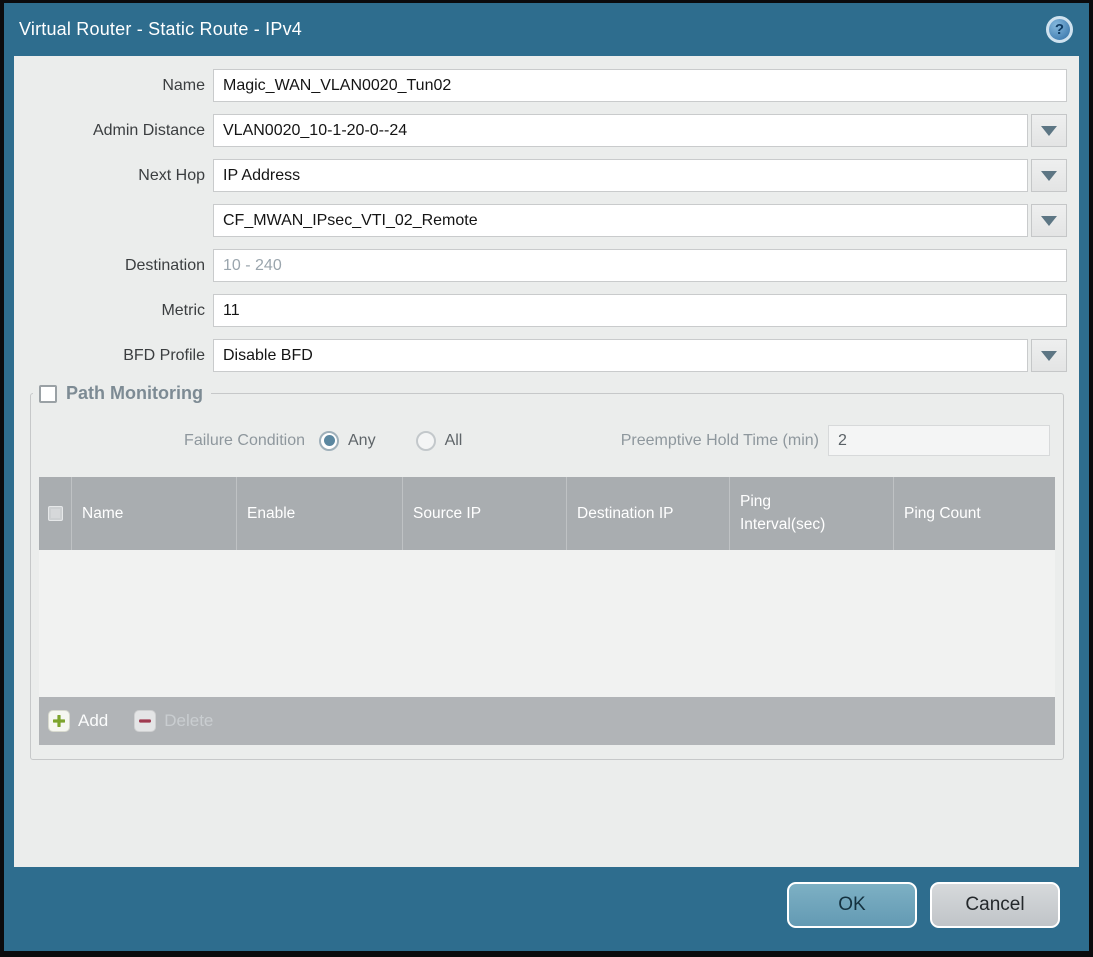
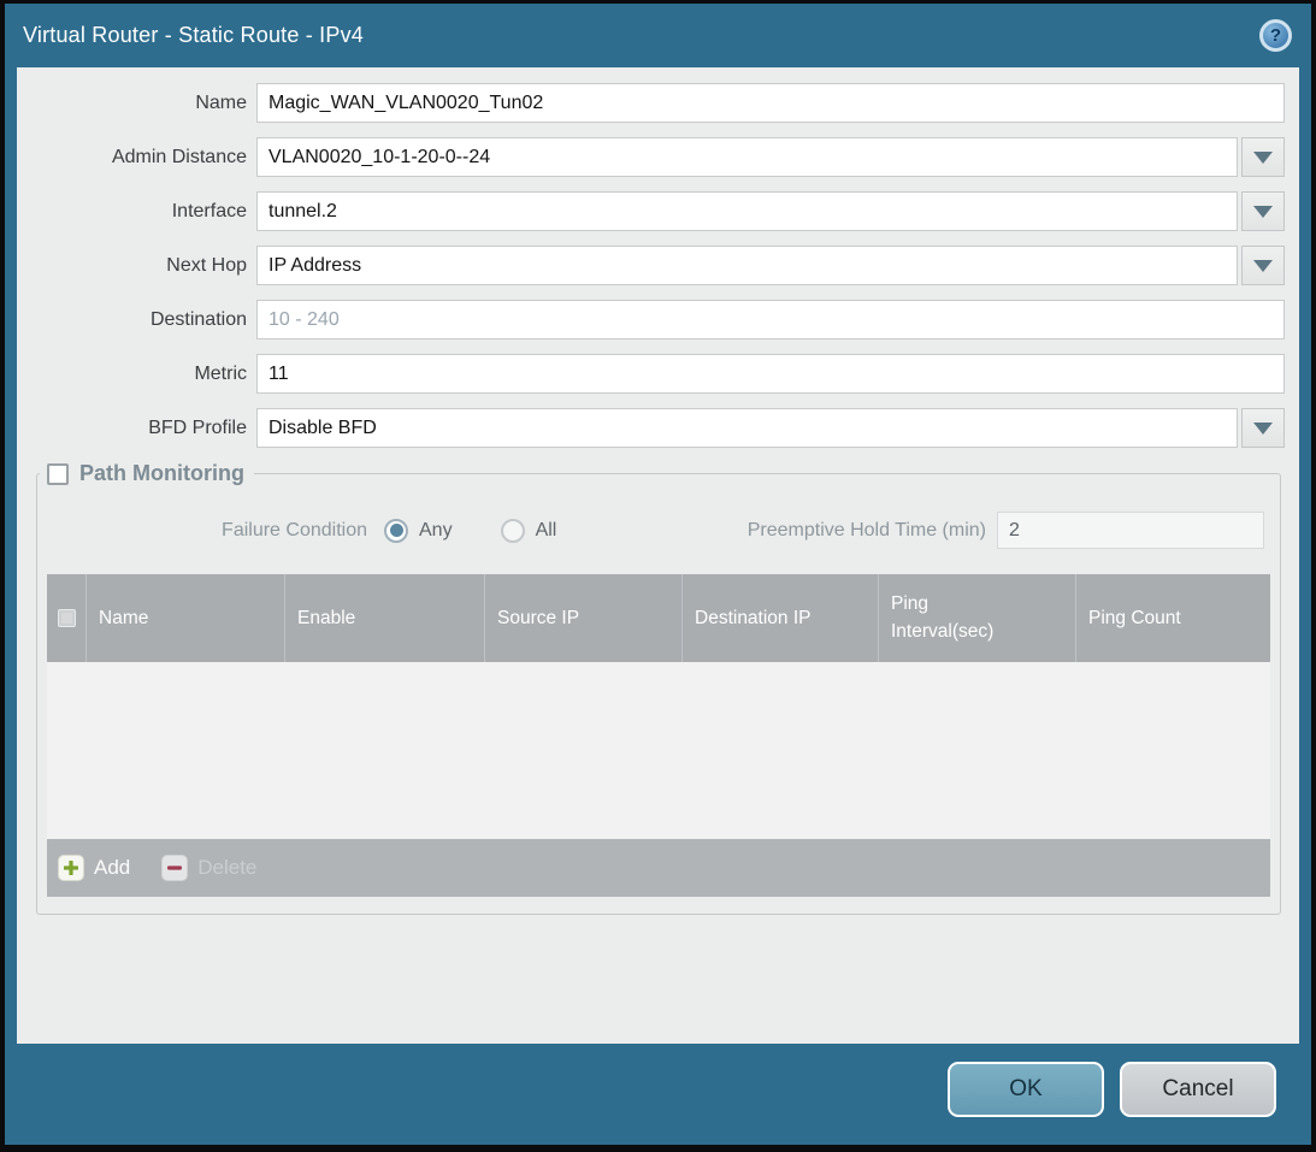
  Virtual Router - Static Route - IPv4
  ?
  Name
  Magic_WAN_VLAN0020_Tun02
  Admin Distance
  VLAN0020_10-1-20-0--24
+ Interface
+ tunnel.2
  Next Hop
  IP Address
- CF_MWAN_IPsec_VTI_02_Remote
  Destination
  10 - 240
  Metric
  11
  BFD Profile
  Disable BFD
  Path Monitoring
  Failure Condition
  Any
  All
  Preemptive Hold Time (min)
  2
  Name
  Enable
  Source IP
  Destination IP
  Ping Interval(sec)
  Ping Count
  Add
  Delete
  OK
  Cancel
